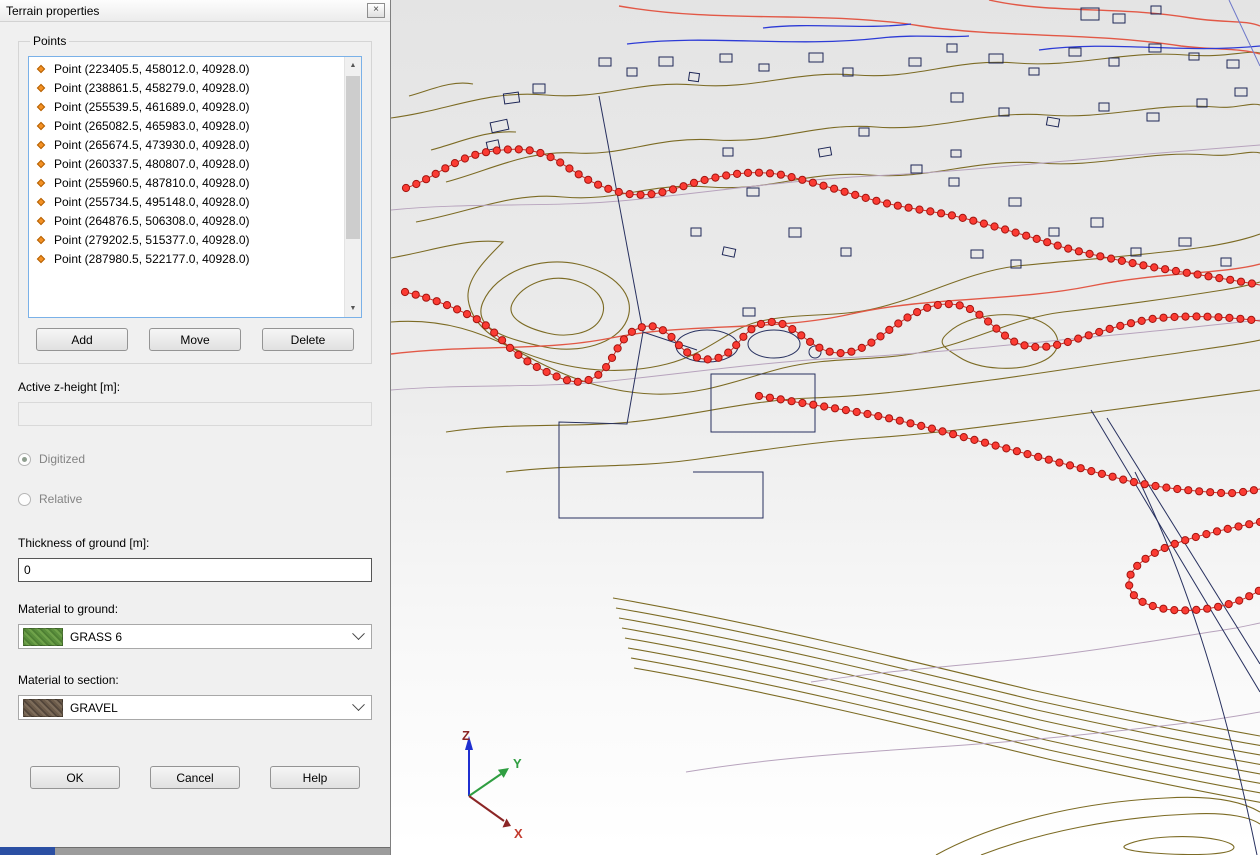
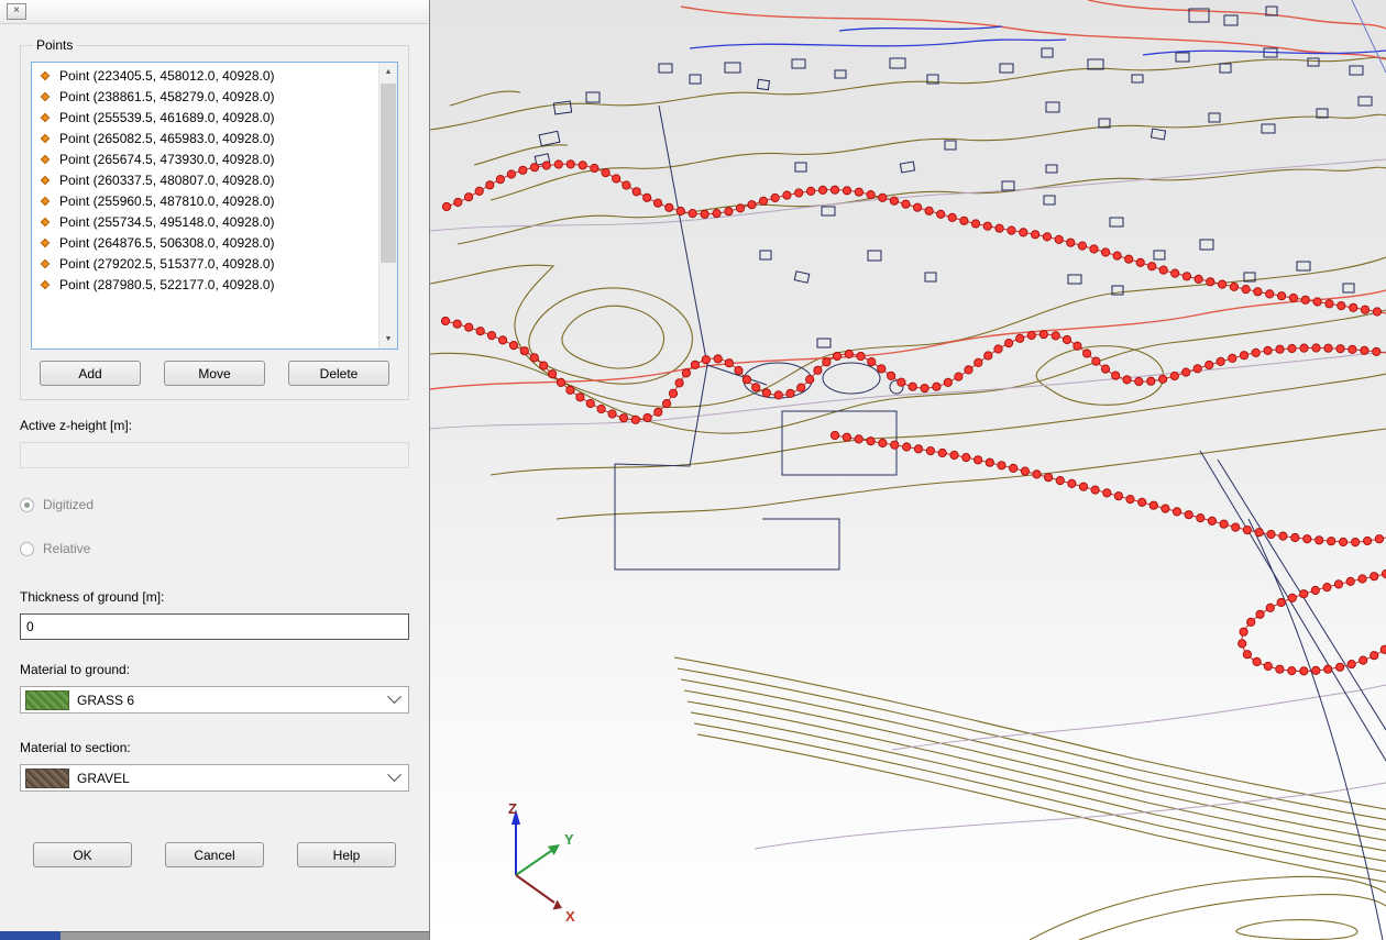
- Terrain properties
  ×
  Points
  Point (223405.5, 458012.0, 40928.0)
  Point (238861.5, 458279.0, 40928.0)
  Point (255539.5, 461689.0, 40928.0)
  Point (265082.5, 465983.0, 40928.0)
  Point (265674.5, 473930.0, 40928.0)
  Point (260337.5, 480807.0, 40928.0)
  Point (255960.5, 487810.0, 40928.0)
  Point (255734.5, 495148.0, 40928.0)
  Point (264876.5, 506308.0, 40928.0)
  Point (279202.5, 515377.0, 40928.0)
  Point (287980.5, 522177.0, 40928.0)
  Add
  Move
  Delete
  Active z-height [m]:
  Digitized
  Relative
  Thickness of ground [m]:
  0
  Material to ground:
  GRASS 6
  Material to section:
  GRAVEL
  OK
  Cancel
  Help
  Z
  Y
  X
